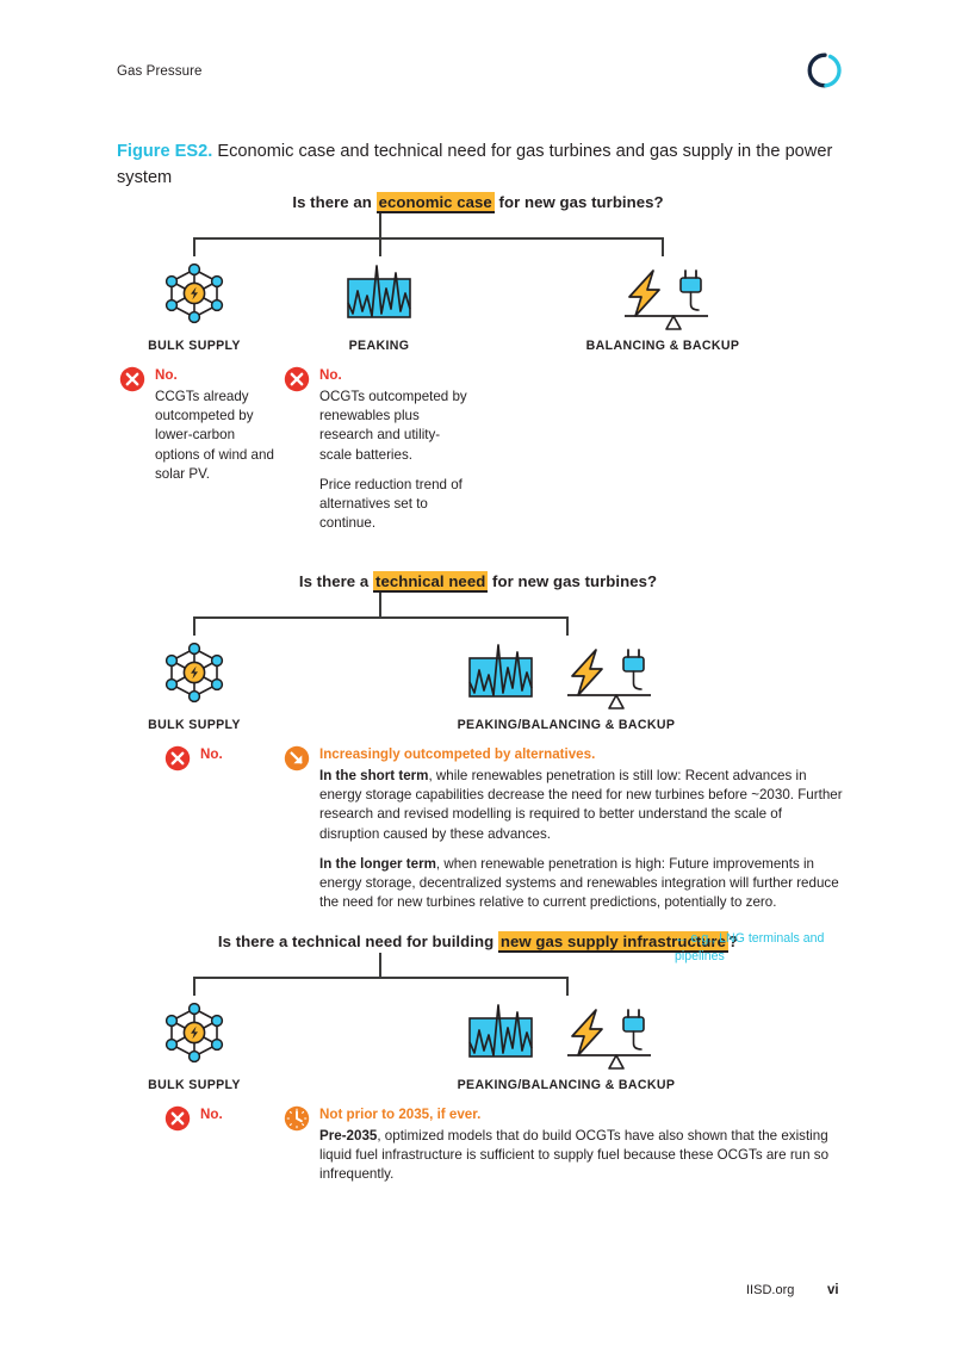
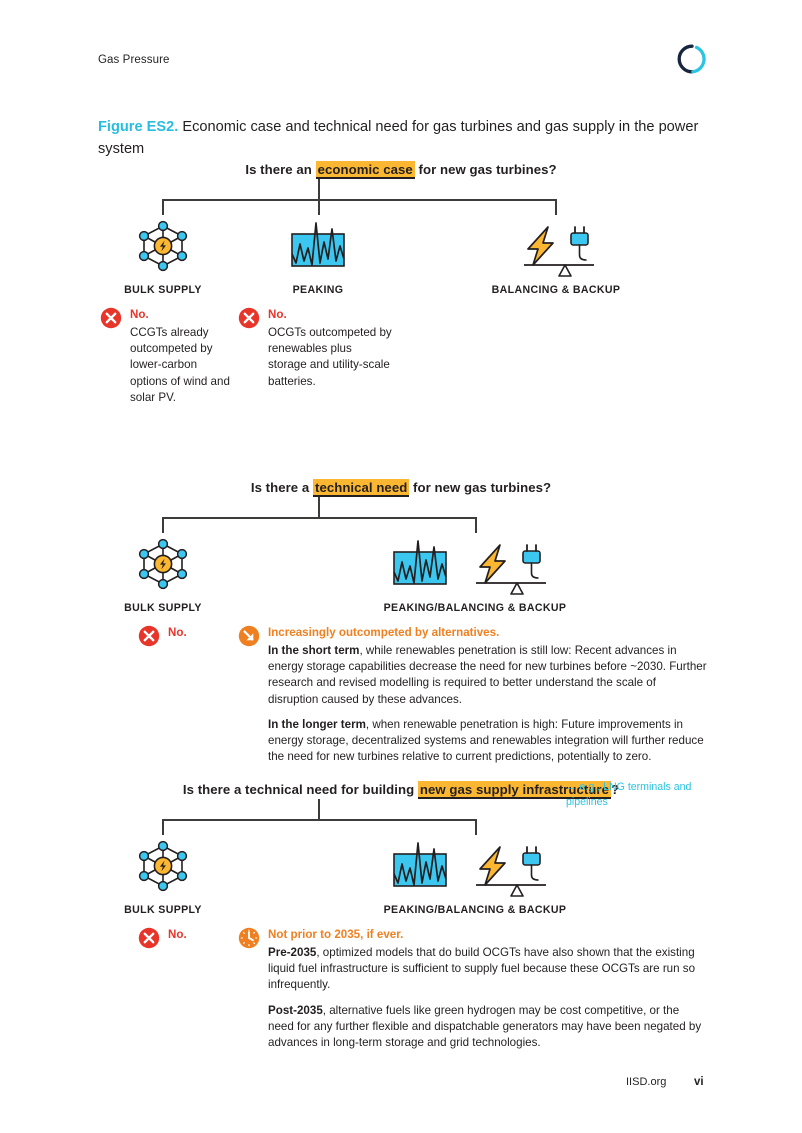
  Gas Pressure
  Figure ES2. Economic case and technical need for gas turbines and gas supply in the power system
  Is there an economic case for new gas turbines?
  BULK SUPPLY
  PEAKING
  BALANCING & BACKUP
  No.
  CCGTs already outcompeted by lower-carbon options of wind and solar PV.
  No.
- OCGTs outcompeted by renewables plus research and utility-scale batteries.
+ OCGTs outcompeted by renewables plus storage and utility-scale batteries.
- Price reduction trend of alternatives set to continue.
  Is there a technical need for new gas turbines?
  BULK SUPPLY
  PEAKING/BALANCING & BACKUP
  No.
  Increasingly outcompeted by alternatives.
  In the short term, while renewables penetration is still low: Recent advances in energy storage capabilities decrease the need for new turbines before ~2030. Further research and revised modelling is required to better understand the scale of disruption caused by these advances.
  In the longer term, when renewable penetration is high: Future improvements in energy storage, decentralized systems and renewables integration will further reduce the need for new turbines relative to current predictions, potentially to zero.
  Is there a technical need for building new gas supply infrastructure ?
  BULK SUPPLY
  PEAKING/BALANCING & BACKUP
  No.
  Not prior to 2035, if ever.
  Pre-2035, optimized models that do build OCGTs have also shown that the existing liquid fuel infrastructure is sufficient to supply fuel because these OCGTs are run so infrequently.
+ Post-2035, alternative fuels like green hydrogen may be cost competitive, or the need for any further flexible and dispatchable generators may have been negated by advances in long-term storage and grid technologies.
  ← e.g., LNG terminals and pipelines
  IISD.org
  vi
